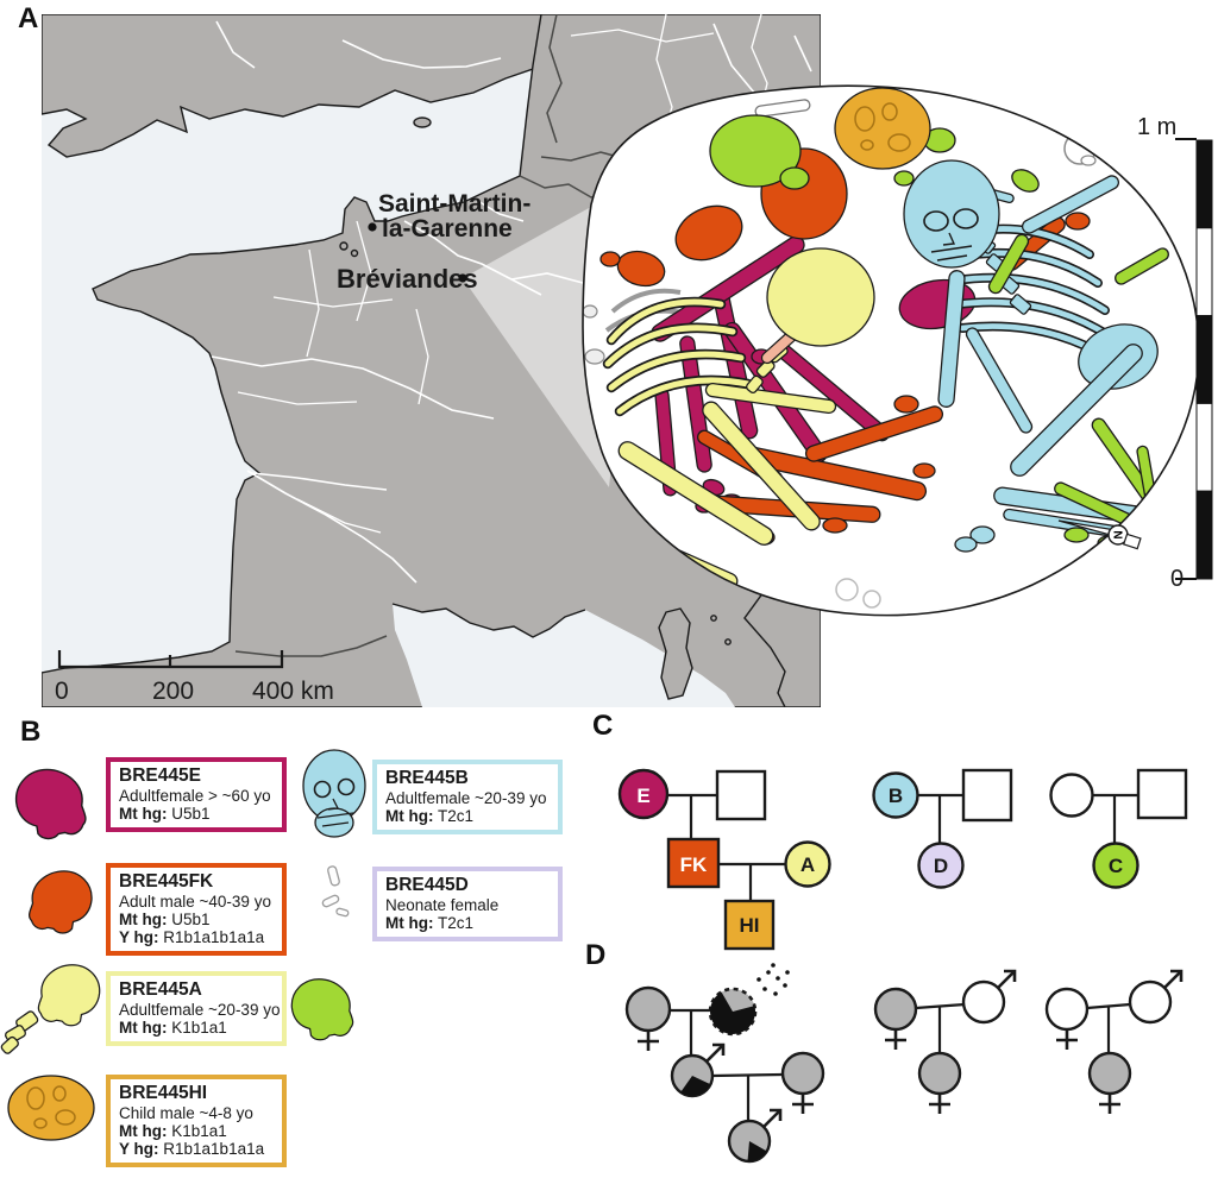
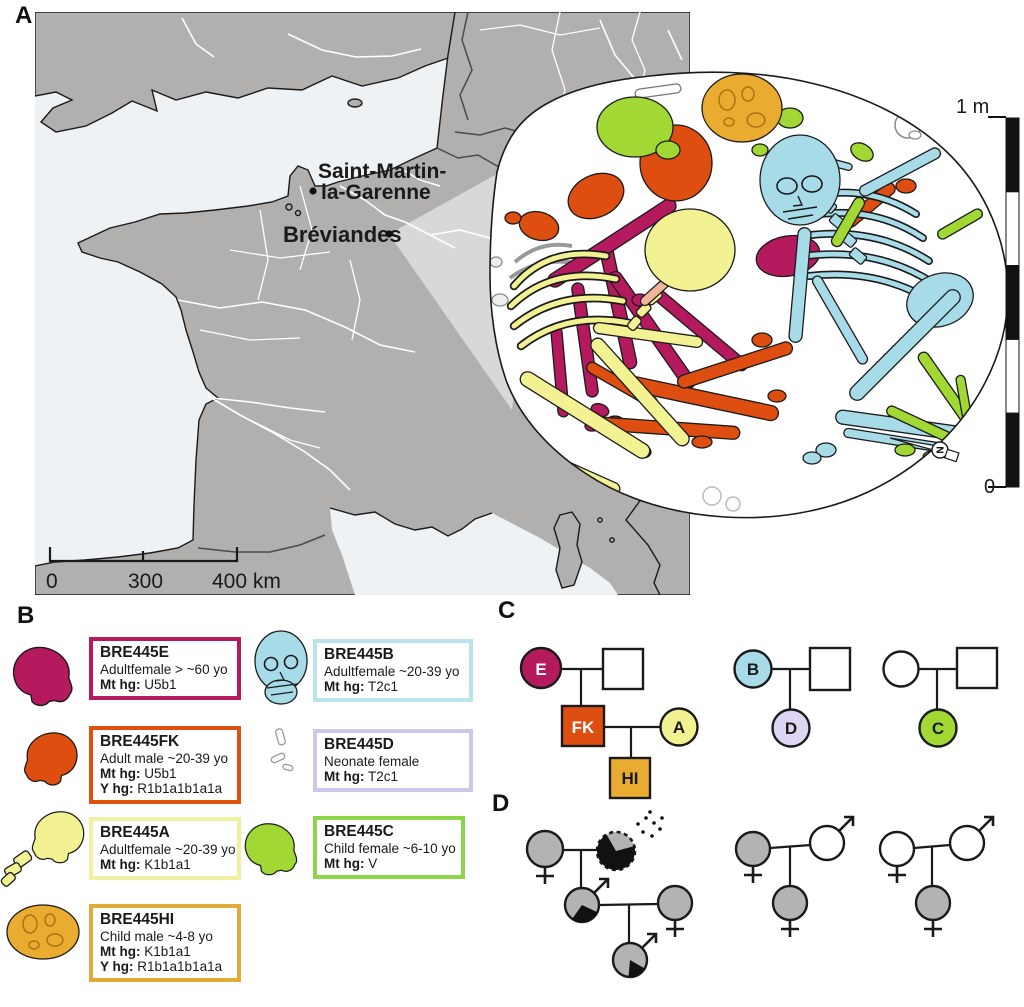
  Saint-Martin-
  la-Garenne
  Bréviandes
  0
- 200
+ 300
  400 km
  1 m
  0
  E
  FK
  A
  HI
  B
  D
  C
  A
  B
  C
  D
  BRE445E
  Adultfemale > ~60 yo
  Mt hg: U5b1
  BRE445FK
- Adult male ~40-39 yo
+ Adult male ~20-39 yo
  Mt hg: U5b1
  Y hg: R1b1a1b1a1a
  BRE445A
  Adultfemale ~20-39 yo
  Mt hg: K1b1a1
  BRE445HI
  Child male ~4-8 yo
  Mt hg: K1b1a1
  Y hg: R1b1a1b1a1a
  BRE445B
  Adultfemale ~20-39 yo
  Mt hg: T2c1
  BRE445D
  Neonate female
  Mt hg: T2c1
+ BRE445C
+ Child female ~6-10 yo
+ Mt hg: V
